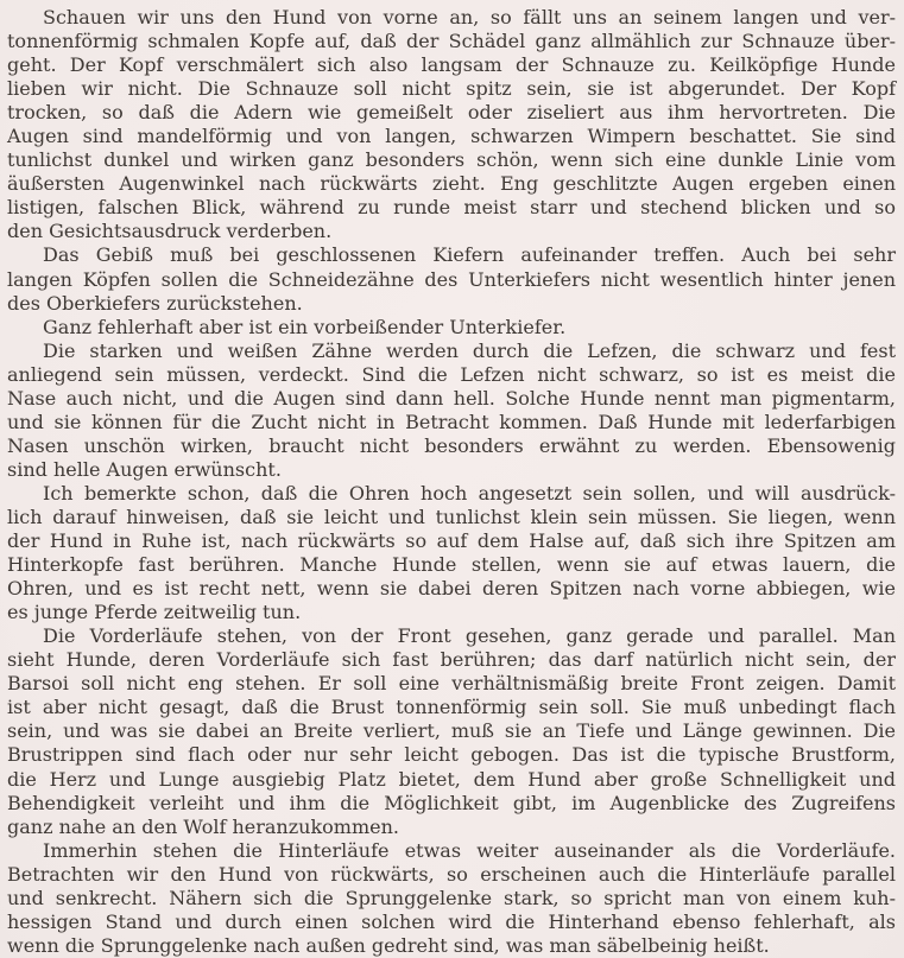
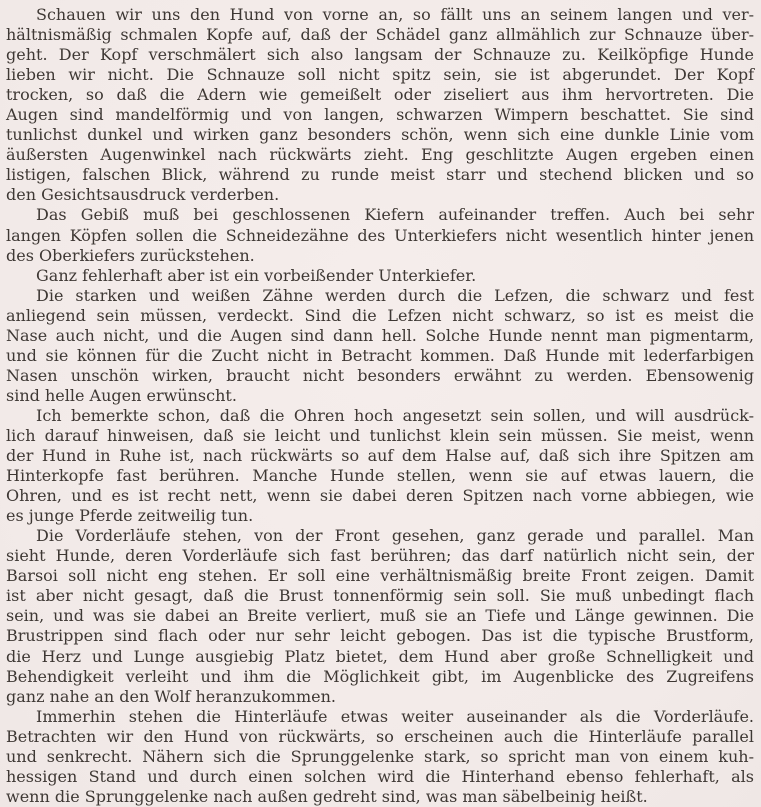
  Schauen wir uns den Hund von vorne an, so fällt uns an seinem langen und ver-
- tonnenförmig schmalen Kopfe auf, daß der Schädel ganz allmählich zur Schnauze über-
+ hältnismäßig schmalen Kopfe auf, daß der Schädel ganz allmählich zur Schnauze über-
  geht. Der Kopf verschmälert sich also langsam der Schnauze zu. Keilköpfige Hunde
  lieben wir nicht. Die Schnauze soll nicht spitz sein, sie ist abgerundet. Der Kopf
  trocken, so daß die Adern wie gemeißelt oder ziseliert aus ihm hervortreten. Die
  Augen sind mandelförmig und von langen, schwarzen Wimpern beschattet. Sie sind
  tunlichst dunkel und wirken ganz besonders schön, wenn sich eine dunkle Linie vom
  äußersten Augenwinkel nach rückwärts zieht. Eng geschlitzte Augen ergeben einen
  listigen, falschen Blick, während zu runde meist starr und stechend blicken und so
  den Gesichtsausdruck verderben.
  Das Gebiß muß bei geschlossenen Kiefern aufeinander treffen. Auch bei sehr
  langen Köpfen sollen die Schneidezähne des Unterkiefers nicht wesentlich hinter jenen
  des Oberkiefers zurückstehen.
  Ganz fehlerhaft aber ist ein vorbeißender Unterkiefer.
  Die starken und weißen Zähne werden durch die Lefzen, die schwarz und fest
  anliegend sein müssen, verdeckt. Sind die Lefzen nicht schwarz, so ist es meist die
  Nase auch nicht, und die Augen sind dann hell. Solche Hunde nennt man pigmentarm,
  und sie können für die Zucht nicht in Betracht kommen. Daß Hunde mit lederfarbigen
  Nasen unschön wirken, braucht nicht besonders erwähnt zu werden. Ebensowenig
  sind helle Augen erwünscht.
  Ich bemerkte schon, daß die Ohren hoch angesetzt sein sollen, und will ausdrück-
- lich darauf hinweisen, daß sie leicht und tunlichst klein sein müssen. Sie liegen, wenn
+ lich darauf hinweisen, daß sie leicht und tunlichst klein sein müssen. Sie meist, wenn
  der Hund in Ruhe ist, nach rückwärts so auf dem Halse auf, daß sich ihre Spitzen am
  Hinterkopfe fast berühren. Manche Hunde stellen, wenn sie auf etwas lauern, die
  Ohren, und es ist recht nett, wenn sie dabei deren Spitzen nach vorne abbiegen, wie
  es junge Pferde zeitweilig tun.
  Die Vorderläufe stehen, von der Front gesehen, ganz gerade und parallel. Man
  sieht Hunde, deren Vorderläufe sich fast berühren; das darf natürlich nicht sein, der
  Barsoi soll nicht eng stehen. Er soll eine verhältnismäßig breite Front zeigen. Damit
  ist aber nicht gesagt, daß die Brust tonnenförmig sein soll. Sie muß unbedingt flach
  sein, und was sie dabei an Breite verliert, muß sie an Tiefe und Länge gewinnen. Die
  Brustrippen sind flach oder nur sehr leicht gebogen. Das ist die typische Brustform,
  die Herz und Lunge ausgiebig Platz bietet, dem Hund aber große Schnelligkeit und
  Behendigkeit verleiht und ihm die Möglichkeit gibt, im Augenblicke des Zugreifens
  ganz nahe an den Wolf heranzukommen.
  Immerhin stehen die Hinterläufe etwas weiter auseinander als die Vorderläufe.
  Betrachten wir den Hund von rückwärts, so erscheinen auch die Hinterläufe parallel
  und senkrecht. Nähern sich die Sprunggelenke stark, so spricht man von einem kuh-
  hessigen Stand und durch einen solchen wird die Hinterhand ebenso fehlerhaft, als
  wenn die Sprunggelenke nach außen gedreht sind, was man säbelbeinig heißt.
